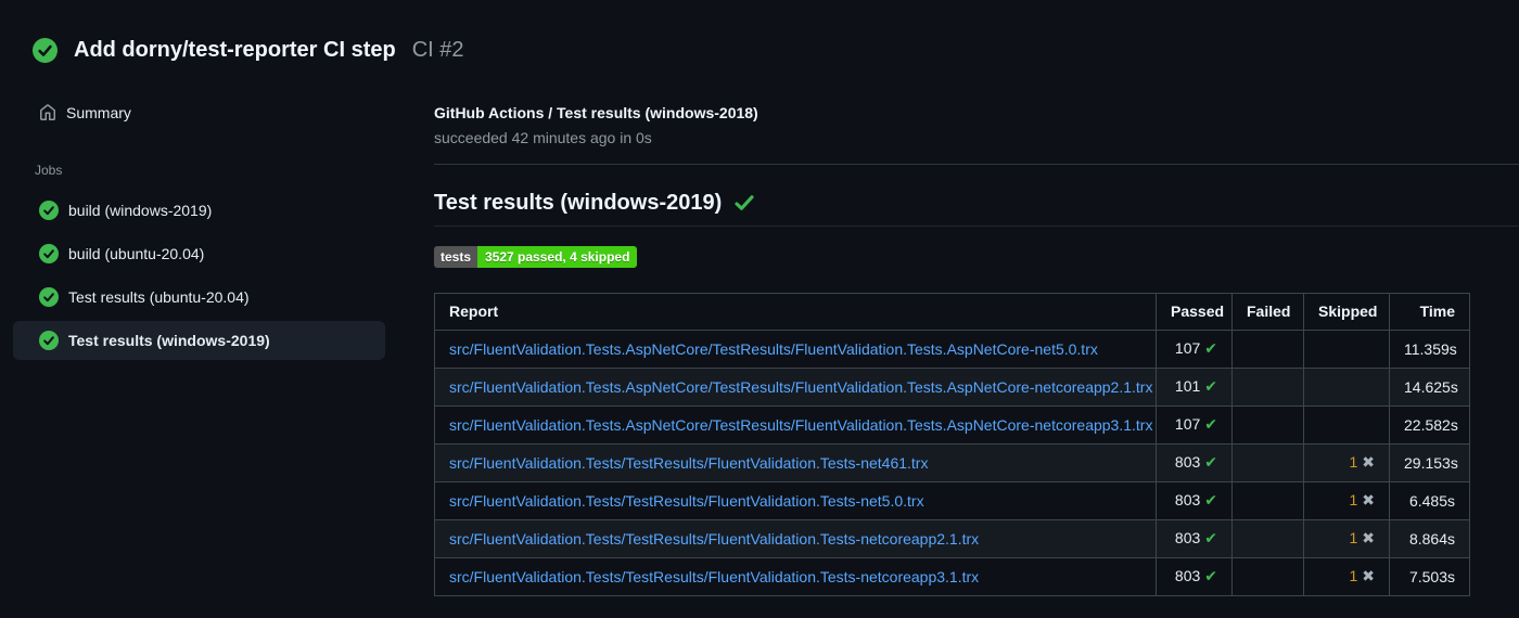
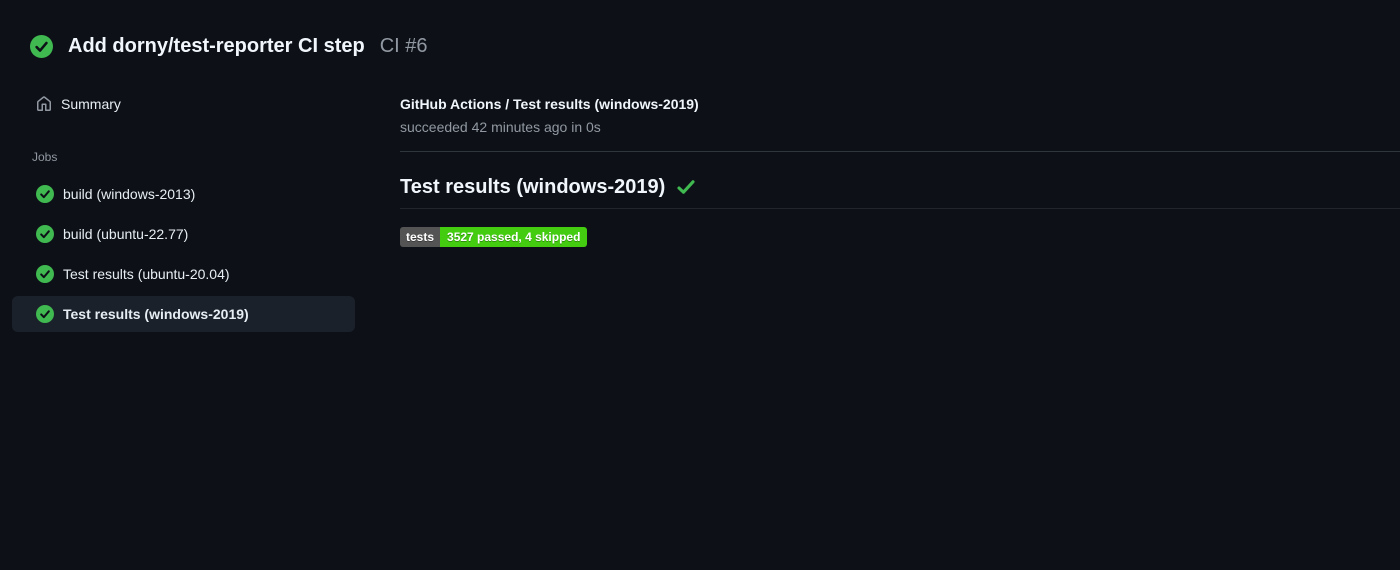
  Add dorny/test-reporter CI step
- CI #2
+ CI #6
  Summary
  Jobs
- build (windows-2019)
+ build (windows-2013)
- build (ubuntu-20.04)
+ build (ubuntu-22.77)
  Test results (ubuntu-20.04)
  Test results (windows-2019)
- GitHub Actions / Test results (windows-2018)
+ GitHub Actions / Test results (windows-2019)
  succeeded 42 minutes ago in 0s
  Test results (windows-2019)
  tests
  3527 passed, 4 skipped
- Report	Passed	Failed	Skipped	Time
- src/FluentValidation.Tests.AspNetCore/TestResults/FluentValidation.Tests.AspNetCore-net5.0.trx	107 ✔			11.359s
- src/FluentValidation.Tests.AspNetCore/TestResults/FluentValidation.Tests.AspNetCore-netcoreapp2.1.trx	101 ✔			14.625s
- src/FluentValidation.Tests.AspNetCore/TestResults/FluentValidation.Tests.AspNetCore-netcoreapp3.1.trx	107 ✔			22.582s
- src/FluentValidation.Tests/TestResults/FluentValidation.Tests-net461.trx	803 ✔		1 ✖	29.153s
- src/FluentValidation.Tests/TestResults/FluentValidation.Tests-net5.0.trx	803 ✔		1 ✖	6.485s
- src/FluentValidation.Tests/TestResults/FluentValidation.Tests-netcoreapp2.1.trx	803 ✔		1 ✖	8.864s
- src/FluentValidation.Tests/TestResults/FluentValidation.Tests-netcoreapp3.1.trx	803 ✔		1 ✖	7.503s
